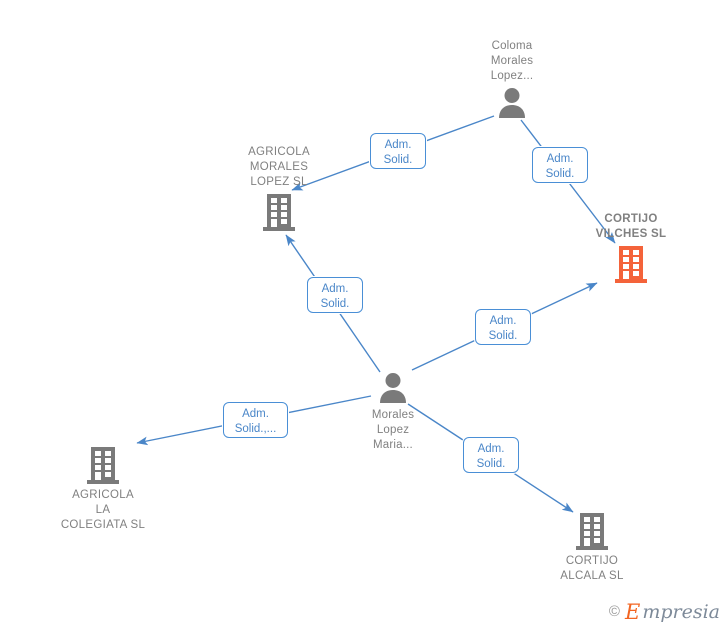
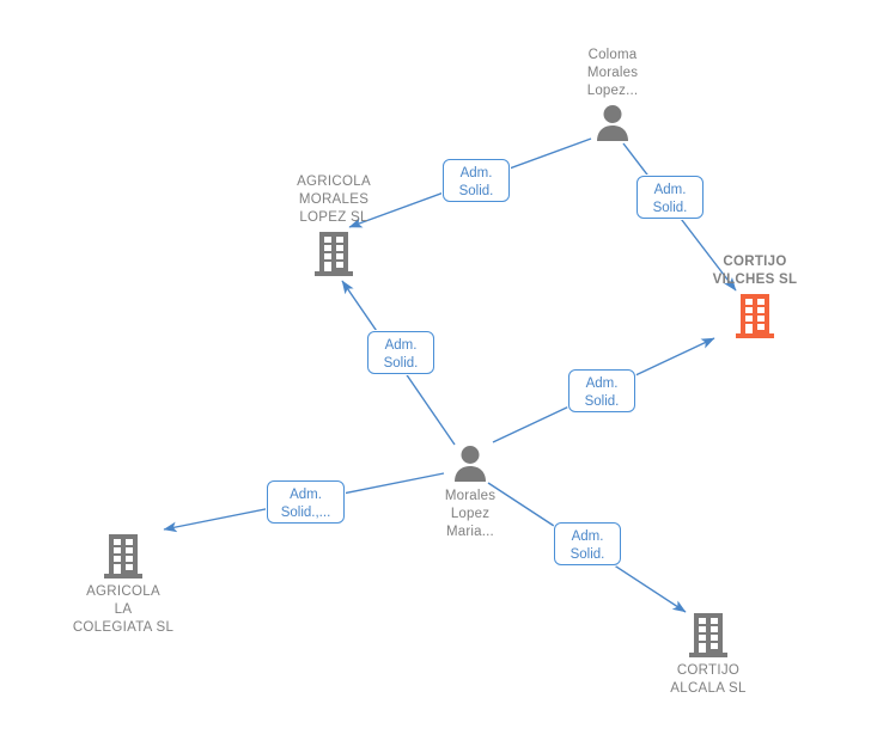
  Coloma
  Morales
  Lopez...
  AGRICOLA
  MORALES
  LOPEZ SL
  CORTIJO
  VILCHES SL
  Morales
  Lopez
  Maria...
  AGRICOLA
  LA
  COLEGIATA SL
  CORTIJO
  ALCALA SL
  Adm.
  Solid.
  Adm.
  Solid.
  Adm.
  Solid.
  Adm.
  Solid.
  Adm.
  Solid.,...
  Adm.
  Solid.
- ©
- E
- mpresia
